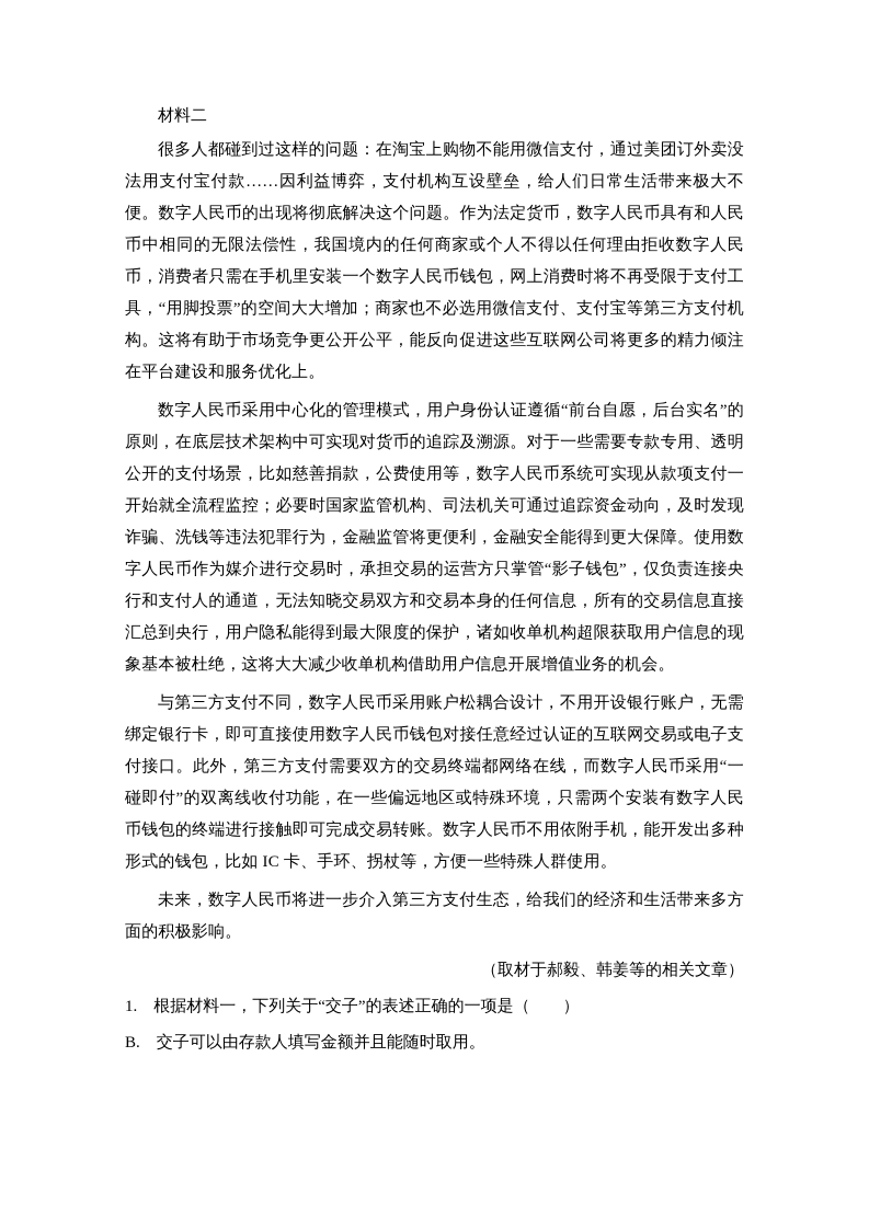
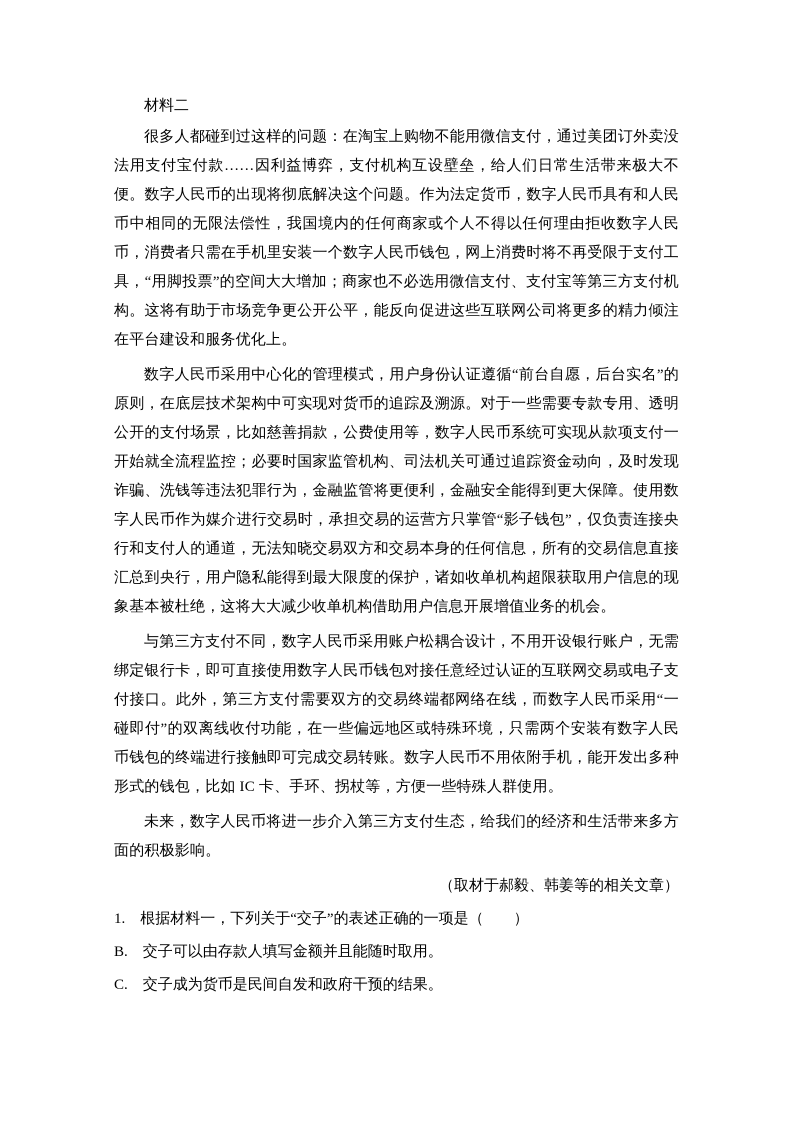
  材料二
  很多人都碰到过这样的问题：在淘宝上购物不能用微信支付，通过美团订外卖没法用支付宝付款……因利益博弈，支付机构互设壁垒，给人们日常生活带来极大不便。数字人民币的出现将彻底解决这个问题。作为法定货币，数字人民币具有和人民币中相同的无限法偿性，我国境内的任何商家或个人不得以任何理由拒收数字人民币，消费者只需在手机里安装一个数字人民币钱包，网上消费时将不再受限于支付工具，“用脚投票”的空间大大增加；商家也不必选用微信支付、支付宝等第三方支付机构。这将有助于市场竞争更公开公平，能反向促进这些互联网公司将更多的精力倾注在平台建设和服务优化上。
  数字人民币采用中心化的管理模式，用户身份认证遵循“前台自愿，后台实名”的原则，在底层技术架构中可实现对货币的追踪及溯源。对于一些需要专款专用、透明公开的支付场景，比如慈善捐款，公费使用等，数字人民币系统可实现从款项支付一开始就全流程监控；必要时国家监管机构、司法机关可通过追踪资金动向，及时发现诈骗、洗钱等违法犯罪行为，金融监管将更便利，金融安全能得到更大保障。使用数字人民币作为媒介进行交易时，承担交易的运营方只掌管“影子钱包”，仅负责连接央行和支付人的通道，无法知晓交易双方和交易本身的任何信息，所有的交易信息直接汇总到央行，用户隐私能得到最大限度的保护，诸如收单机构超限获取用户信息的现象基本被杜绝，这将大大减少收单机构借助用户信息开展增值业务的机会。
  与第三方支付不同，数字人民币采用账户松耦合设计，不用开设银行账户，无需绑定银行卡，即可直接使用数字人民币钱包对接任意经过认证的互联网交易或电子支付接口。此外，第三方支付需要双方的交易终端都网络在线，而数字人民币采用“一碰即付”的双离线收付功能，在一些偏远地区或特殊环境，只需两个安装有数字人民币钱包的终端进行接触即可完成交易转账。数字人民币不用依附手机，能开发出多种形式的钱包，比如 IC 卡、手环、拐杖等，方便一些特殊人群使用。
  未来，数字人民币将进一步介入第三方支付生态，给我们的经济和生活带来多方面的积极影响。
  （取材于郝毅、韩姜等的相关文章）
  1. 根据材料一，下列关于“交子”的表述正确的一项是（ ）
  B. 交子可以由存款人填写金额并且能随时取用。
+ C. 交子成为货币是民间自发和政府干预的结果。
